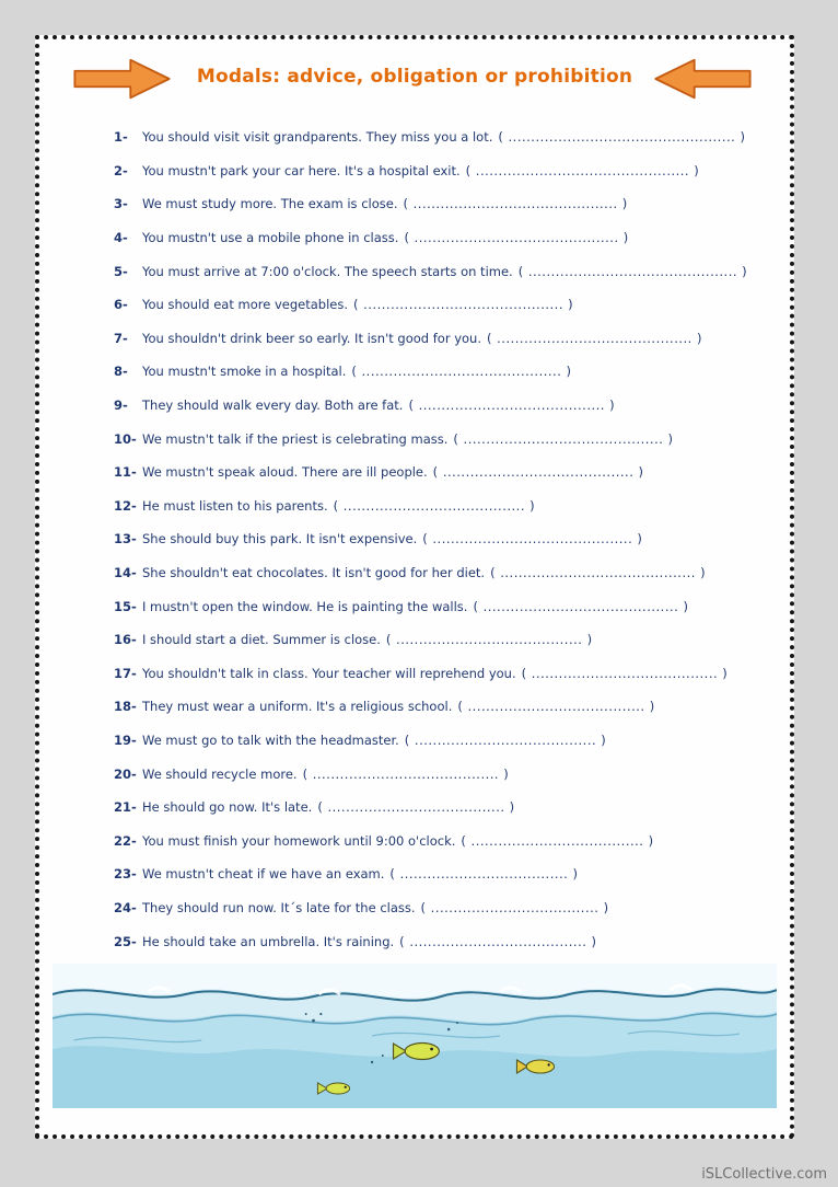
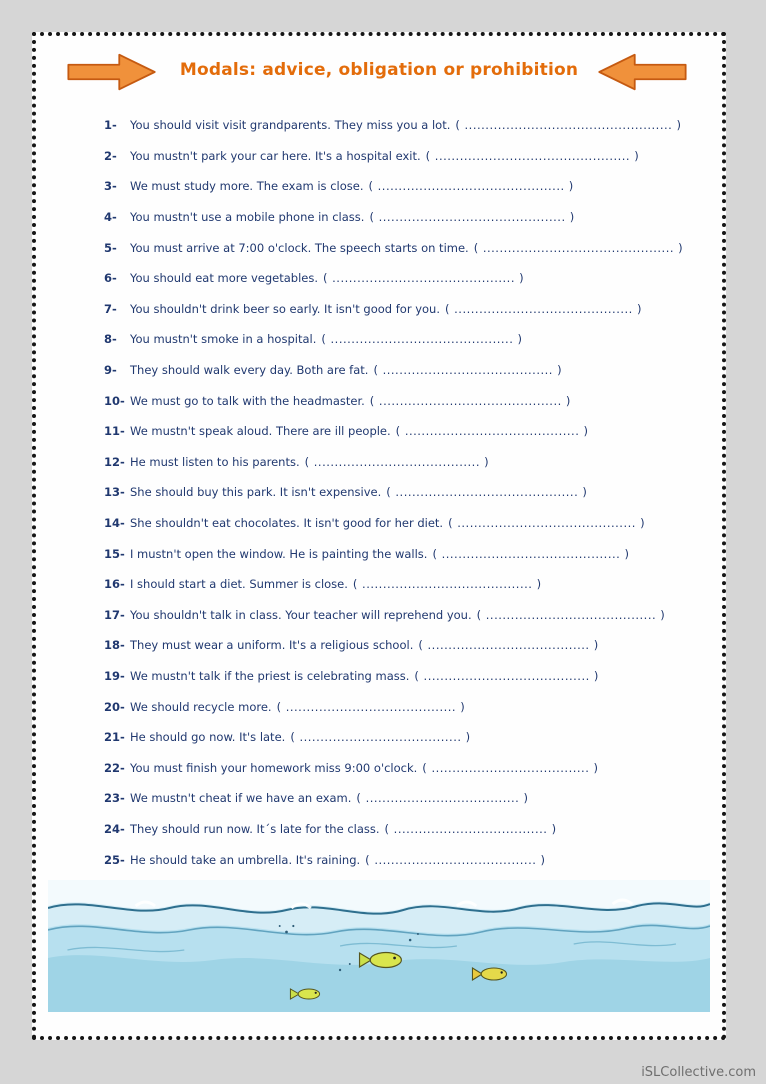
  Modals: advice, obligation or prohibition
  1-
  You should visit visit grandparents. They miss you a lot.
  ( .................................................. )
  2-
  You mustn't park your car here. It's a hospital exit.
  ( ............................................... )
  3-
  We must study more. The exam is close.
  ( ............................................. )
  4-
  You mustn't use a mobile phone in class.
  ( ............................................. )
  5-
  You must arrive at 7:00 o'clock. The speech starts on time.
  ( .............................................. )
  6-
  You should eat more vegetables.
  ( ............................................ )
  7-
  You shouldn't drink beer so early. It isn't good for you.
  ( ........................................... )
  8-
  You mustn't smoke in a hospital.
  ( ............................................ )
  9-
  They should walk every day. Both are fat.
  ( ......................................... )
  10-
- We mustn't talk if the priest is celebrating mass.
+ We must go to talk with the headmaster.
  ( ............................................ )
  11-
  We mustn't speak aloud. There are ill people.
  ( .......................................... )
  12-
  He must listen to his parents.
  ( ........................................ )
  13-
  She should buy this park. It isn't expensive.
  ( ............................................ )
  14-
  She shouldn't eat chocolates. It isn't good for her diet.
  ( ........................................... )
  15-
  I mustn't open the window. He is painting the walls.
  ( ........................................... )
  16-
  I should start a diet. Summer is close.
  ( ......................................... )
  17-
  You shouldn't talk in class. Your teacher will reprehend you.
  ( ......................................... )
  18-
  They must wear a uniform. It's a religious school.
  ( ....................................... )
  19-
- We must go to talk with the headmaster.
+ We mustn't talk if the priest is celebrating mass.
  ( ........................................ )
  20-
  We should recycle more.
  ( ......................................... )
  21-
  He should go now. It's late.
  ( ....................................... )
  22-
- You must finish your homework until 9:00 o'clock.
+ You must finish your homework miss 9:00 o'clock.
  ( ...................................... )
  23-
  We mustn't cheat if we have an exam.
  ( ..................................... )
  24-
  They should run now. It´s late for the class.
  ( ..................................... )
  25-
  He should take an umbrella. It's raining.
  ( ....................................... )
  iSLCollective.com
